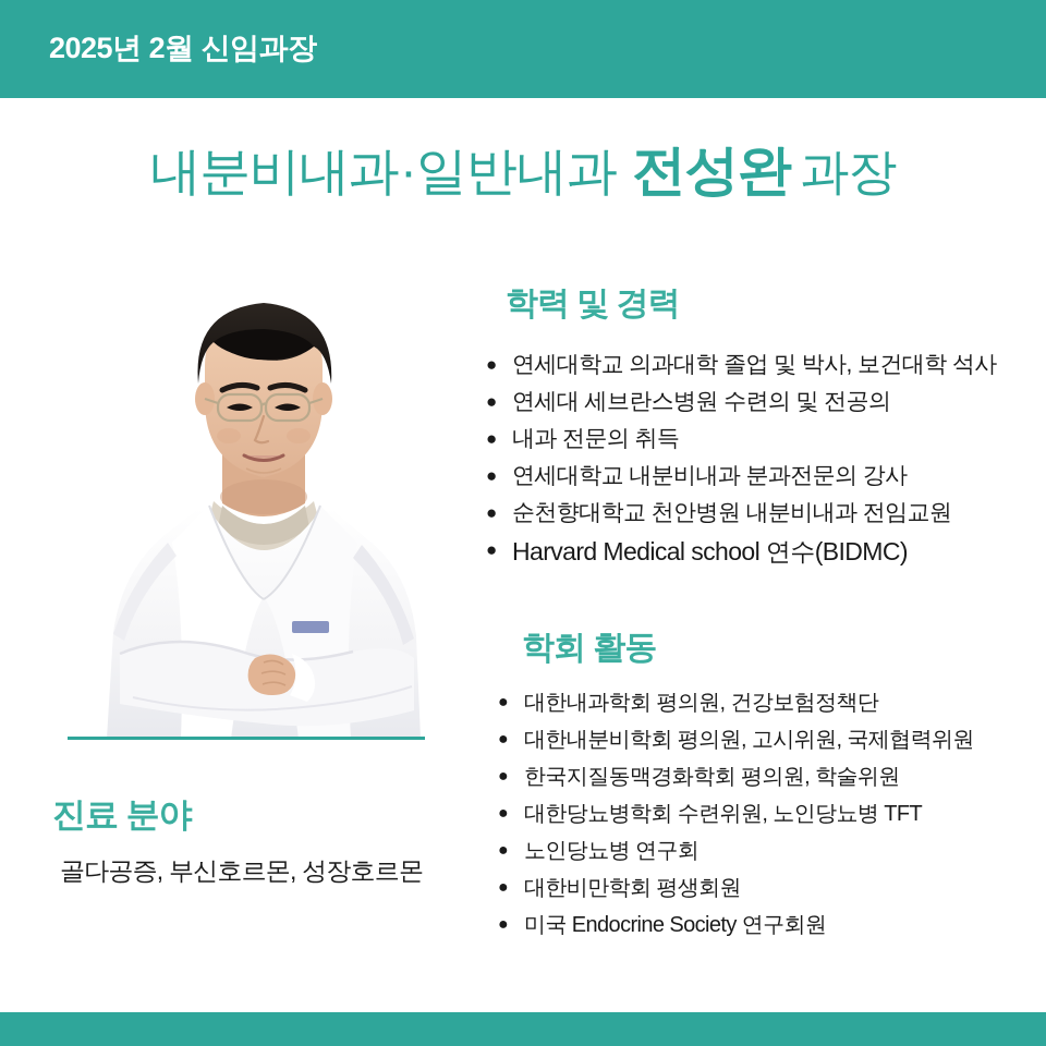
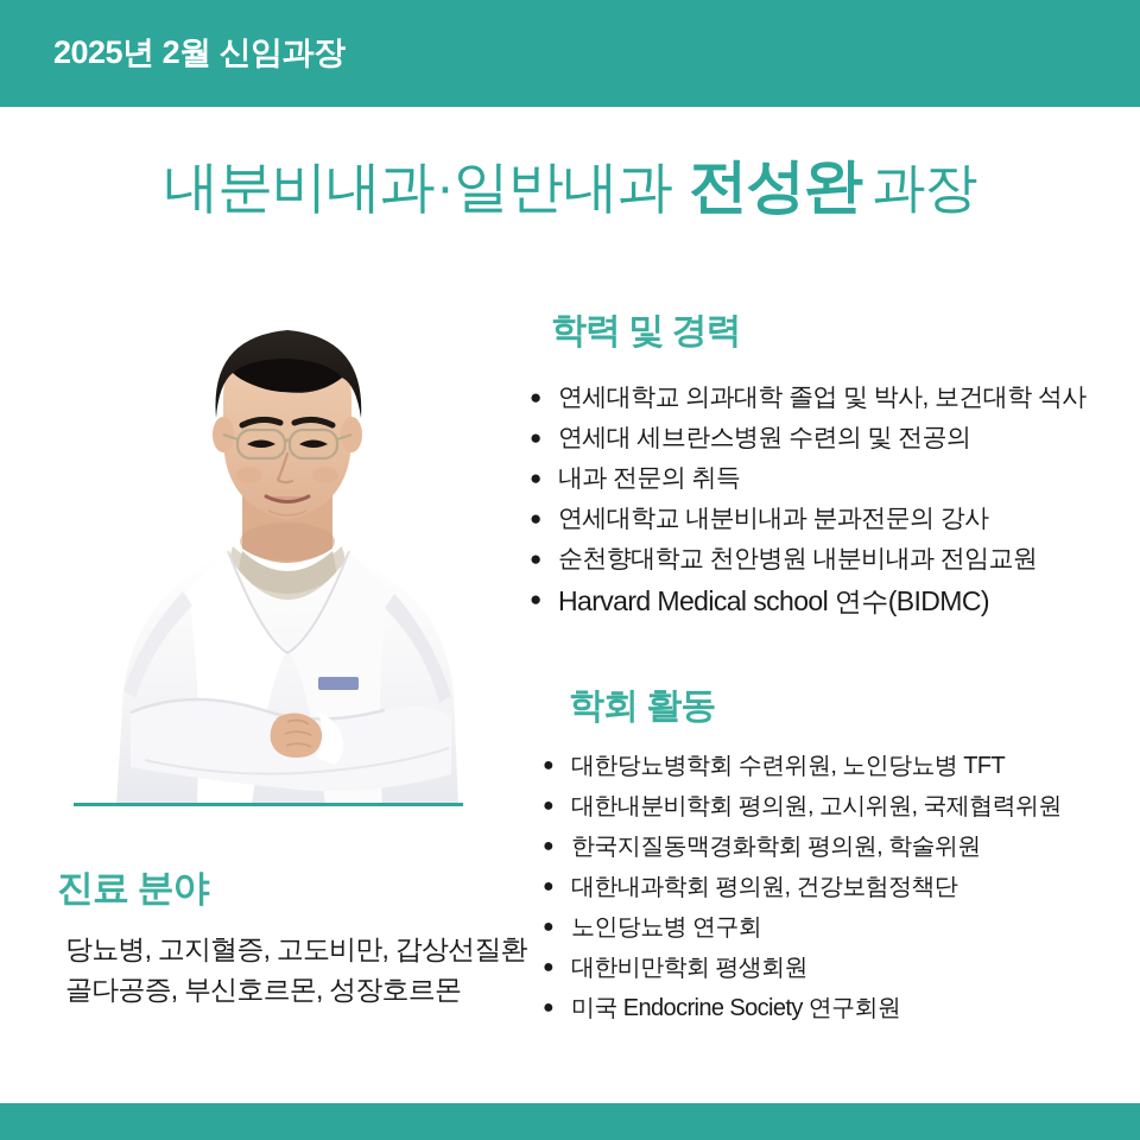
  2025년 2월 신임과장
  내분비내과·일반내과 전성완 과장
  진료 분야
+ 당뇨병, 고지혈증, 고도비만, 갑상선질환
  골다공증, 부신호르몬, 성장호르몬
  학력 및 경력
  ●
  연세대학교 의과대학 졸업 및 박사, 보건대학 석사
  ●
  연세대 세브란스병원 수련의 및 전공의
  ●
  내과 전문의 취득
  ●
  연세대학교 내분비내과 분과전문의 강사
  ●
  순천향대학교 천안병원 내분비내과 전임교원
  ●
  Harvard Medical school 연수(BIDMC)
  학회 활동
  ●
- 대한내과학회 평의원, 건강보험정책단
+ 대한당뇨병학회 수련위원, 노인당뇨병 TFT
  ●
  대한내분비학회 평의원, 고시위원, 국제협력위원
  ●
  한국지질동맥경화학회 평의원, 학술위원
  ●
- 대한당뇨병학회 수련위원, 노인당뇨병 TFT
+ 대한내과학회 평의원, 건강보험정책단
  ●
  노인당뇨병 연구회
  ●
  대한비만학회 평생회원
  ●
  미국 Endocrine Society 연구회원
